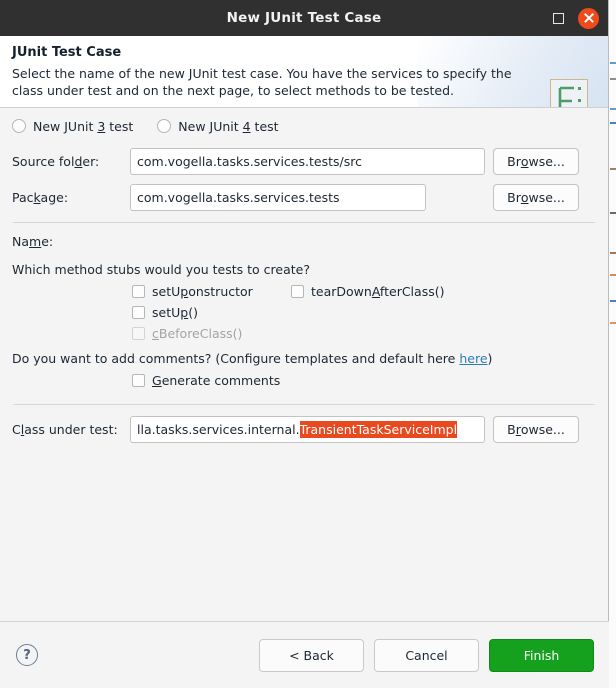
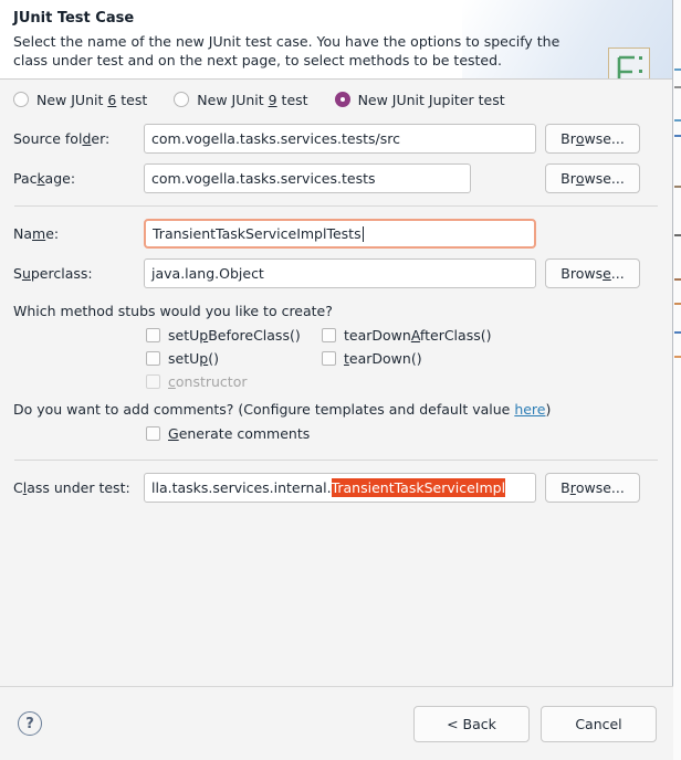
- New JUnit Test Case
  JUnit Test Case
- Select the name of the new JUnit test case. You have the services to specify the class under test and on the next page, to select methods to be tested.
+ Select the name of the new JUnit test case. You have the options to specify the class under test and on the next page, to select methods to be tested.
- New JUnit 3 test
+ New JUnit 6 test
- New JUnit 4 test
+ New JUnit 9 test
+ New JUnit Jupiter test
  Source folder:
  com.vogella.tasks.services.tests/src
  Br
  o
  wse...
  Package:
  com.vogella.tasks.services.tests
  Br
  o
  wse...
  Name:
+ TransientTaskServiceImplTests
+ Superclass:
+ java.lang.Object
+ Brows
+ e
+ ...
- Which method stubs would you tests to create?
+ Which method stubs would you like to create?
- setUponstructor
+ setUpBeforeClass()
  tearDownAfterClass()
  setUp()
+ tearDown()
- cBeforeClass()
+ constructor
- Do you want to add comments? (Configure templates and default here here)
+ Do you want to add comments? (Configure templates and default value here)
  Generate comments
  Class under test:
  lla.tasks.services.internal.
  TransientTaskServiceImpl
  B
  r
  owse...
  ?
  < Back
  Cancel
- Finish
